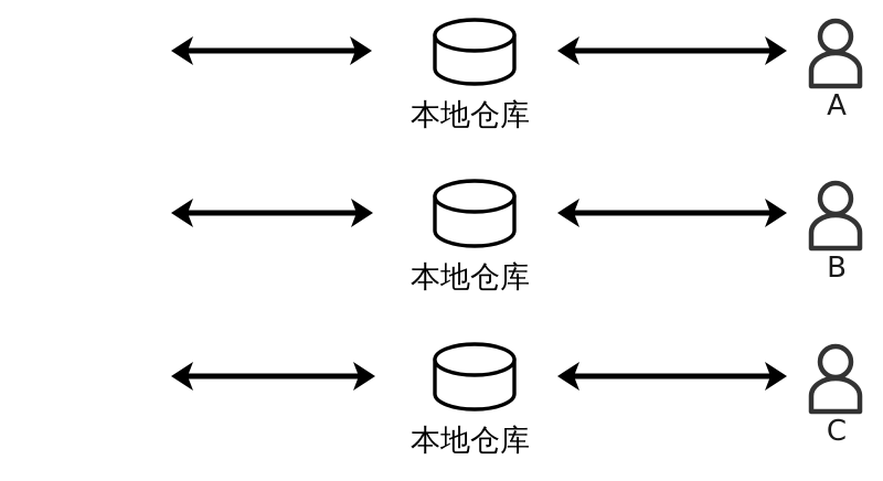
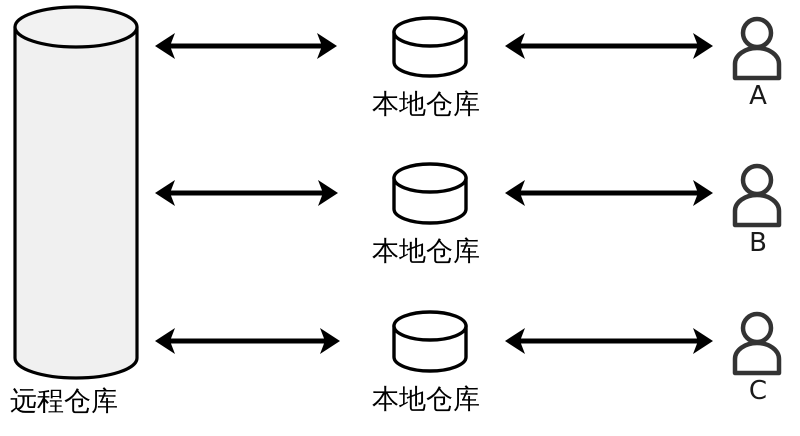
+ 远程仓库
  本地仓库
  A
  本地仓库
  B
  本地仓库
  C
